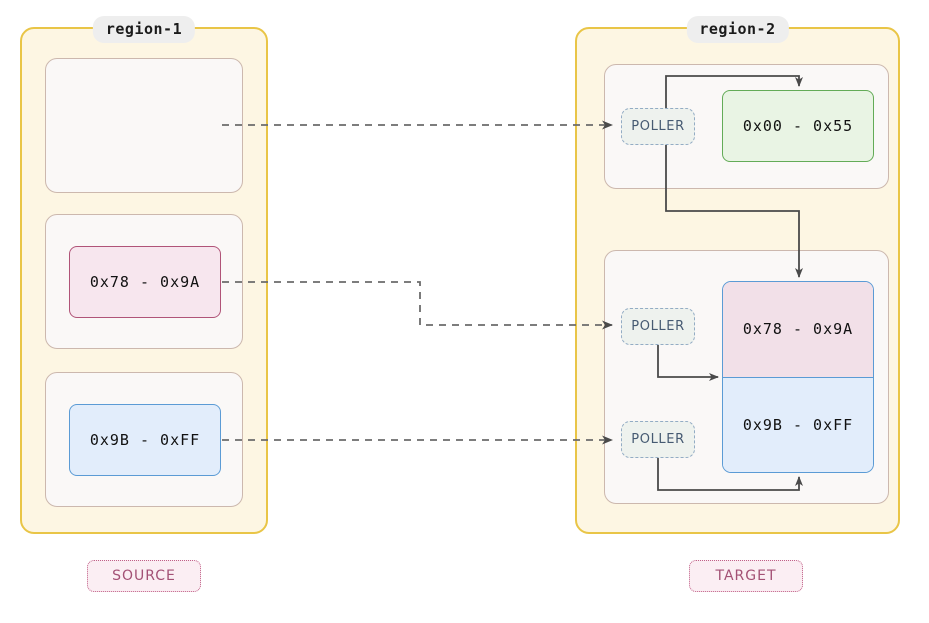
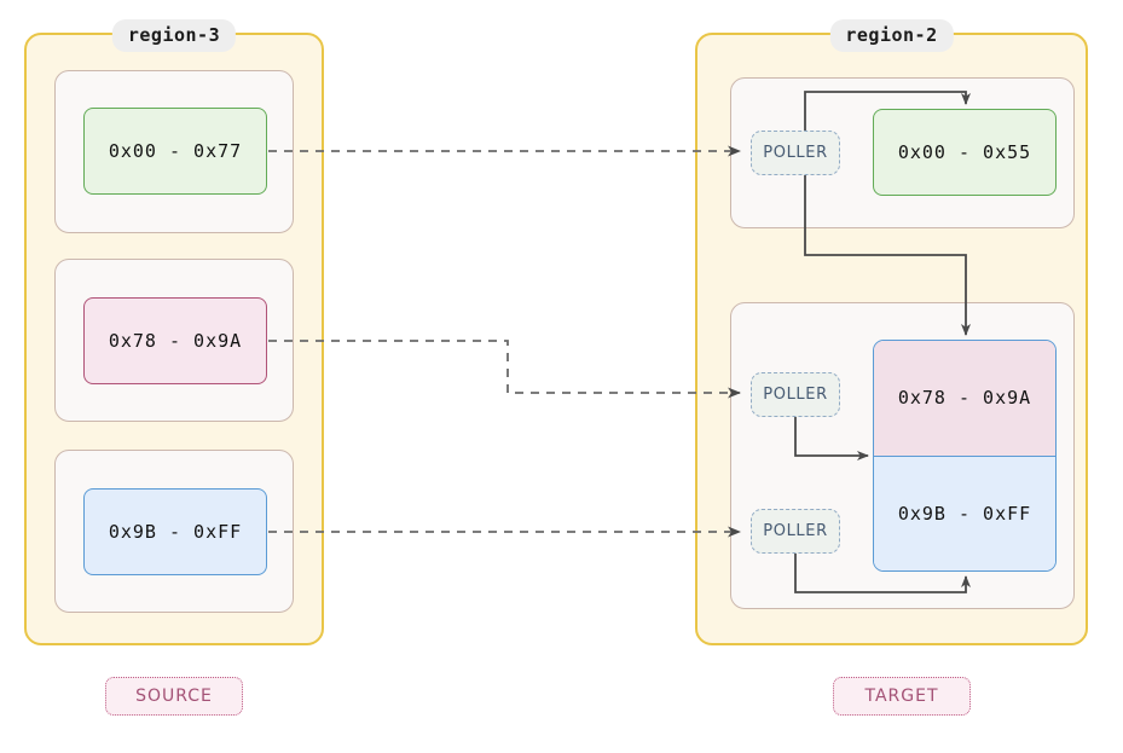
- region-1
+ region-3
+ 0x00 - 0x77
  0x78 - 0x9A
  0x9B - 0xFF
  region-2
  POLLER
  0x00 - 0x55
  POLLER
  POLLER
  0x78 - 0x9A
  0x9B - 0xFF
  SOURCE
  TARGET
